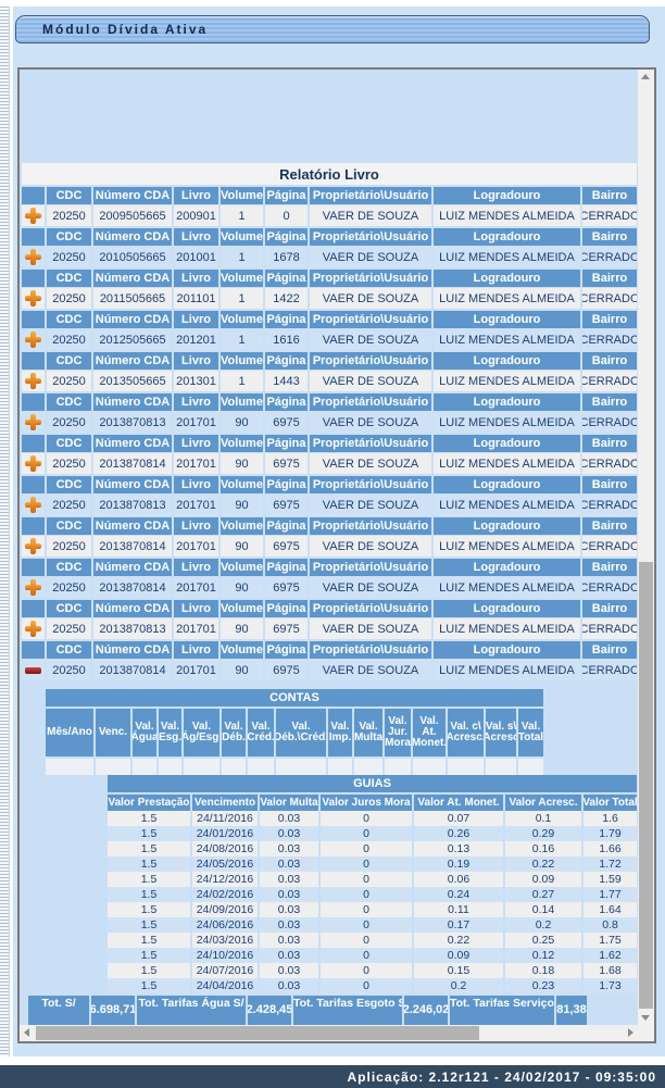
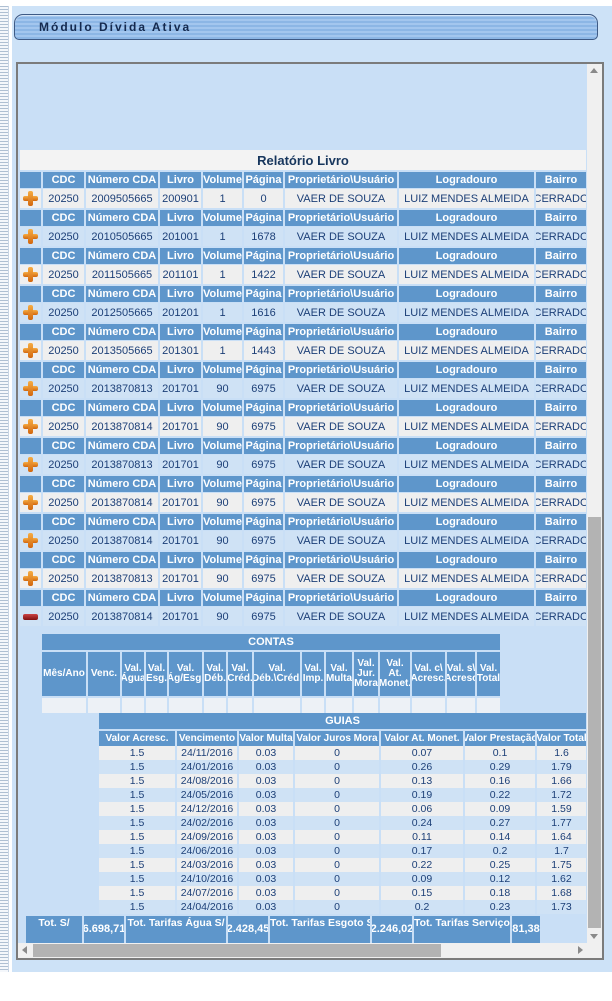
  Módulo Dívida Ativa
  Relatório Livro
  CDC
  Número CDA
  Livro
  Volume
  Página
  Proprietário\Usuário
  Logradouro
  Bairro
  20250
  2009505665
  200901
  1
  0
  VAER DE SOUZA
  LUIZ MENDES ALMEIDA
  CERRADO
  CDC
  Número CDA
  Livro
  Volume
  Página
  Proprietário\Usuário
  Logradouro
  Bairro
  20250
  2010505665
  201001
  1
  1678
  VAER DE SOUZA
  LUIZ MENDES ALMEIDA
  CERRADO
  CDC
  Número CDA
  Livro
  Volume
  Página
  Proprietário\Usuário
  Logradouro
  Bairro
  20250
  2011505665
  201101
  1
  1422
  VAER DE SOUZA
  LUIZ MENDES ALMEIDA
  CERRADO
  CDC
  Número CDA
  Livro
  Volume
  Página
  Proprietário\Usuário
  Logradouro
  Bairro
  20250
  2012505665
  201201
  1
  1616
  VAER DE SOUZA
  LUIZ MENDES ALMEIDA
  CERRADO
  CDC
  Número CDA
  Livro
  Volume
  Página
  Proprietário\Usuário
  Logradouro
  Bairro
  20250
  2013505665
  201301
  1
  1443
  VAER DE SOUZA
  LUIZ MENDES ALMEIDA
  CERRADO
  CDC
  Número CDA
  Livro
  Volume
  Página
  Proprietário\Usuário
  Logradouro
  Bairro
  20250
  2013870813
  201701
  90
  6975
  VAER DE SOUZA
  LUIZ MENDES ALMEIDA
  CERRADO
  CDC
  Número CDA
  Livro
  Volume
  Página
  Proprietário\Usuário
  Logradouro
  Bairro
  20250
  2013870814
  201701
  90
  6975
  VAER DE SOUZA
  LUIZ MENDES ALMEIDA
  CERRADO
  CDC
  Número CDA
  Livro
  Volume
  Página
  Proprietário\Usuário
  Logradouro
  Bairro
  20250
  2013870813
  201701
  90
  6975
  VAER DE SOUZA
  LUIZ MENDES ALMEIDA
  CERRADO
  CDC
  Número CDA
  Livro
  Volume
  Página
  Proprietário\Usuário
  Logradouro
  Bairro
  20250
  2013870814
  201701
  90
  6975
  VAER DE SOUZA
  LUIZ MENDES ALMEIDA
  CERRADO
  CDC
  Número CDA
  Livro
  Volume
  Página
  Proprietário\Usuário
  Logradouro
  Bairro
  20250
  2013870814
  201701
  90
  6975
  VAER DE SOUZA
  LUIZ MENDES ALMEIDA
  CERRADO
  CDC
  Número CDA
  Livro
  Volume
  Página
  Proprietário\Usuário
  Logradouro
  Bairro
  20250
  2013870813
  201701
  90
  6975
  VAER DE SOUZA
  LUIZ MENDES ALMEIDA
  CERRADO
  CDC
  Número CDA
  Livro
  Volume
  Página
  Proprietário\Usuário
  Logradouro
  Bairro
  20250
  2013870814
  201701
  90
  6975
  VAER DE SOUZA
  LUIZ MENDES ALMEIDA
  CERRADO
  CONTAS
  Mês/Ano
  Venc.
  Val. Água
  Val. Esg.
  Val. Ág/Esg
  Val. Déb.
  Val. Créd.
  Val. Déb.\Créd
  Val. Imp.
  Val. Multa
  Val. Jur. Mora
  Val. At. Monet.
  Val. c\ Acresc
  Val. s\ Acresc
  Val. Total
  GUIAS
- Valor Prestação
+ Valor Acresc.
  Vencimento
  Valor Multa
  Valor Juros Mora
  Valor At. Monet.
- Valor Acresc.
+ Valor Prestação
  Valor Total
  1.5
  24/11/2016
  0.03
  0
  0.07
  0.1
  1.6
  1.5
  24/01/2016
  0.03
  0
  0.26
  0.29
  1.79
  1.5
  24/08/2016
  0.03
  0
  0.13
  0.16
  1.66
  1.5
  24/05/2016
  0.03
  0
  0.19
  0.22
  1.72
  1.5
  24/12/2016
  0.03
  0
  0.06
  0.09
  1.59
  1.5
  24/02/2016
  0.03
  0
  0.24
  0.27
  1.77
  1.5
  24/09/2016
  0.03
  0
  0.11
  0.14
  1.64
  1.5
  24/06/2016
  0.03
  0
  0.17
  0.2
- 0.8
+ 1.7
  1.5
  24/03/2016
  0.03
  0
  0.22
  0.25
  1.75
  1.5
  24/10/2016
  0.03
  0
  0.09
  0.12
  1.62
  1.5
  24/07/2016
  0.03
  0
  0.15
  0.18
  1.68
  1.5
  24/04/2016
  0.03
  0
  0.2
  0.23
  1.73
  Tot. S/
  6.698,71
  Tot. Tarifas Água S/
  2.428,45
  Tot. Tarifas Esgoto S
  2.246,02
  Tot. Tarifas Serviço
  81,38
- Aplicação: 2.12r121 - 24/02/2017 - 09:35:00
